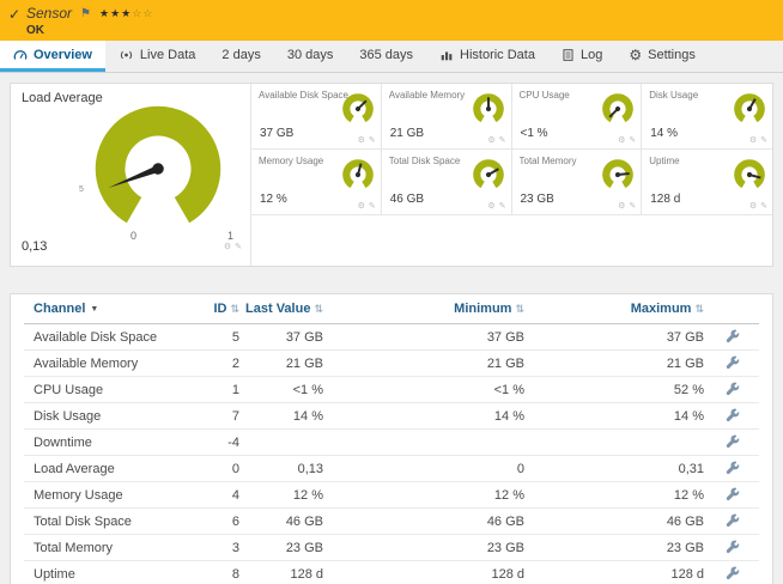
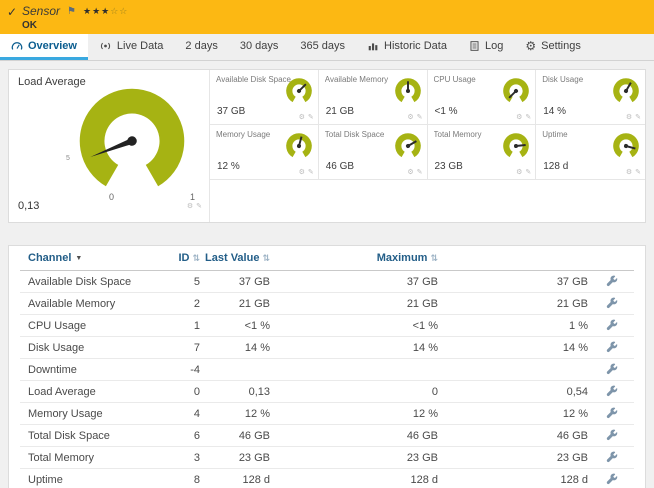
  ✓
  Sensor
  ⚑
  ★★★☆☆
  OK
  Overview
  Live Data
  2 days
  30 days
  365 days
  Historic Data
  Log
  ⚙
  Settings
  Load Average
  0
  1
  0,13
  Available Disk Space
  37 GB
  Available Memory
  21 GB
  CPU Usage
  <1 %
  Disk Usage
  14 %
  Memory Usage
  12 %
  Total Disk Space
  46 GB
  Total Memory
  23 GB
  Uptime
  128 d
  Channel
  ID ⇅
  Last Value ⇅
- Minimum ⇅
  Maximum ⇅
  Available Disk Space
  5
  37 GB
  37 GB
  37 GB
  Available Memory
  2
  21 GB
  21 GB
  21 GB
  CPU Usage
  1
  <1 %
  <1 %
- 52 %
+ 1 %
  Disk Usage
  7
  14 %
  14 %
  14 %
  Downtime
  -4
  Load Average
  0
  0,13
  0
- 0,31
+ 0,54
  Memory Usage
  4
  12 %
  12 %
  12 %
  Total Disk Space
  6
  46 GB
  46 GB
  46 GB
  Total Memory
  3
  23 GB
  23 GB
  23 GB
  Uptime
  8
  128 d
  128 d
  128 d
